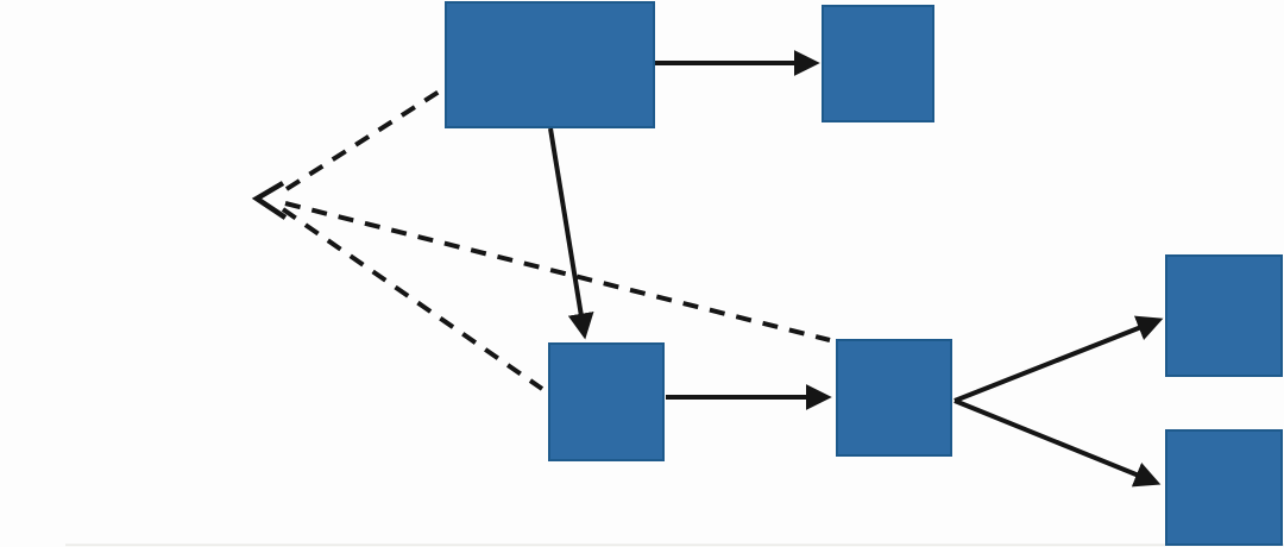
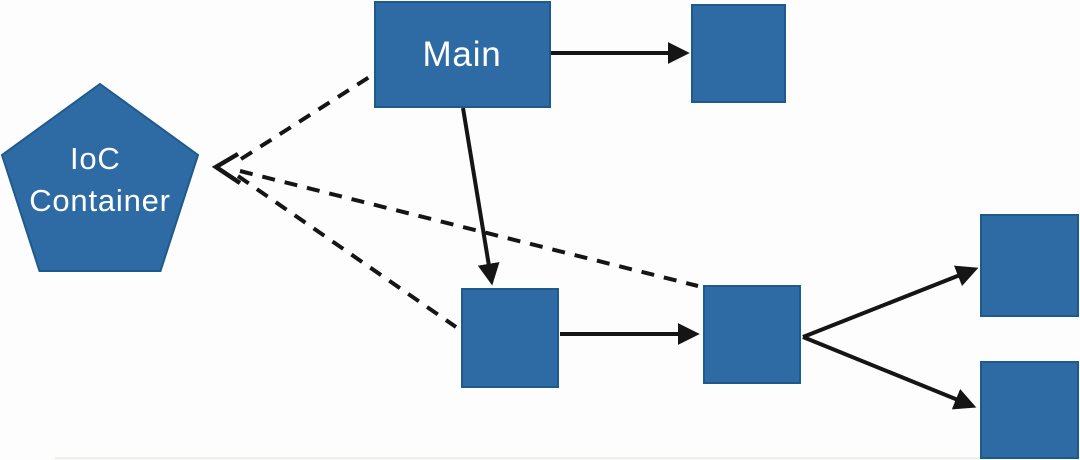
+ IoC Container
+ Main
